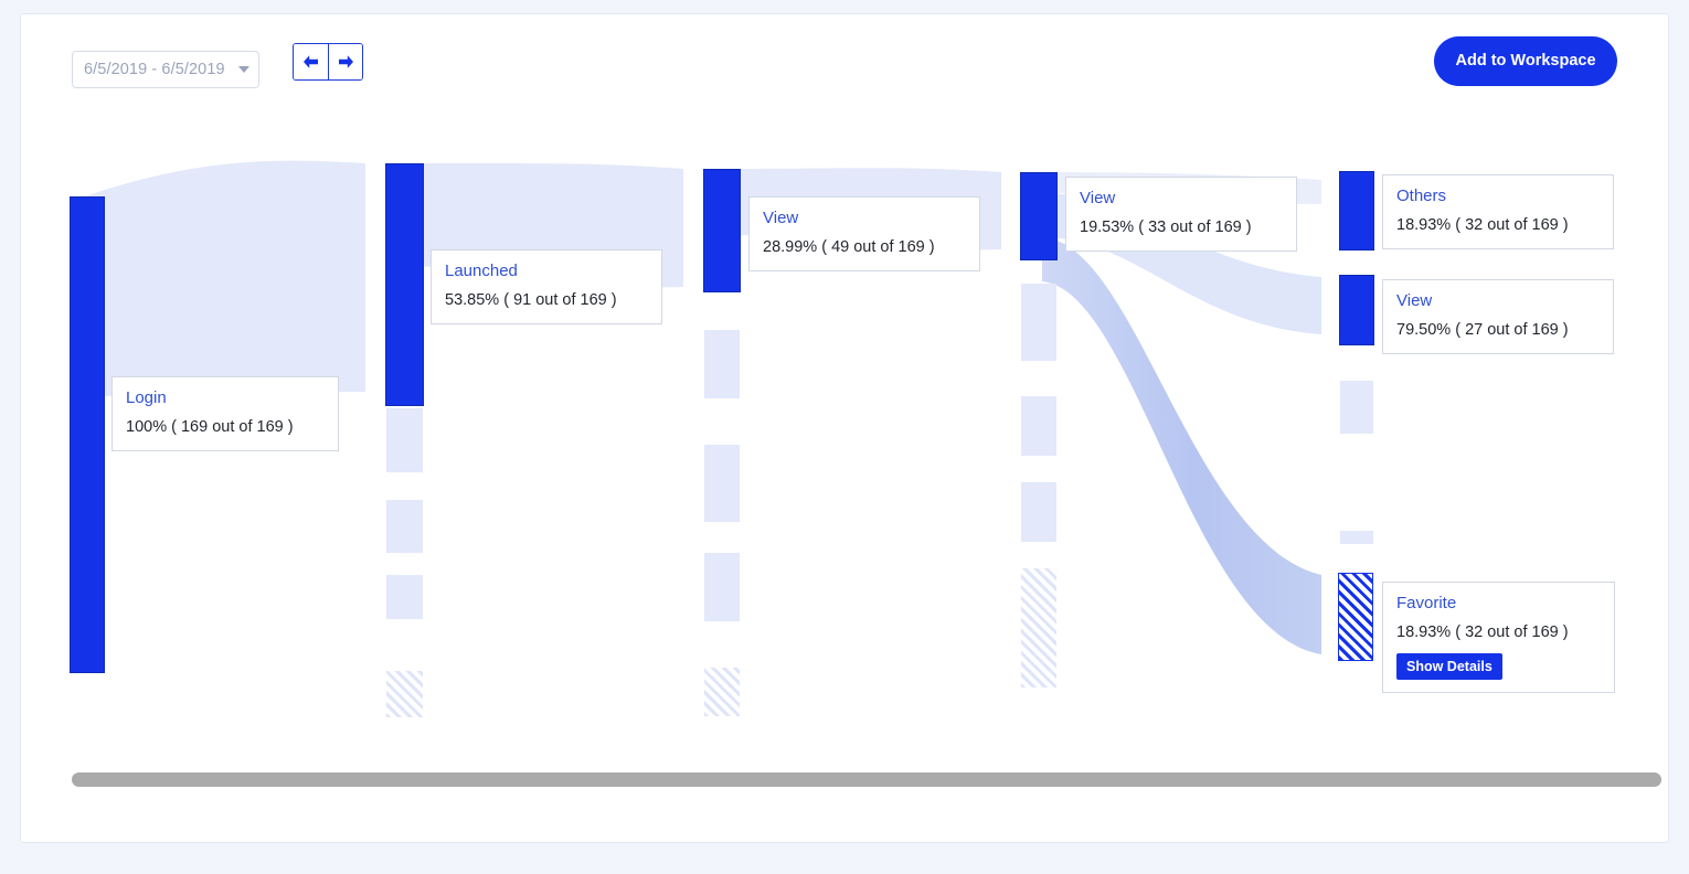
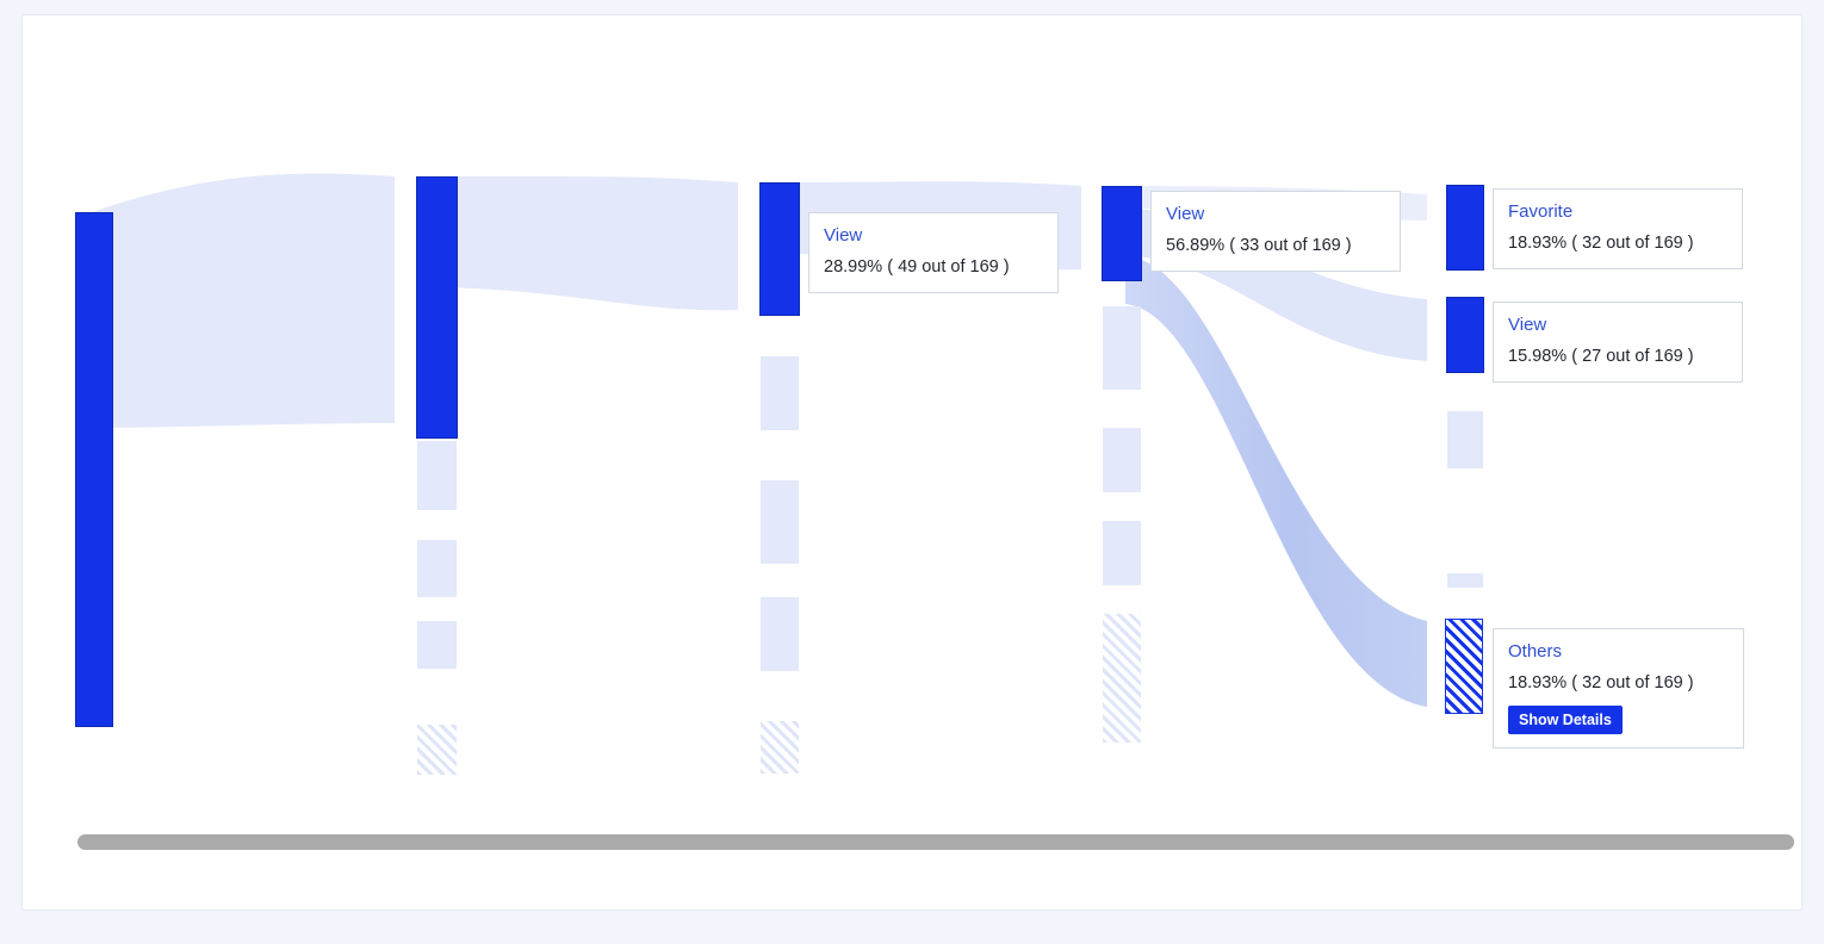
- 6/5/2019 - 6/5/2019
- Add to Workspace
- Login
- 100% ( 169 out of 169 )
- Launched
- 53.85% ( 91 out of 169 )
  View
  28.99% ( 49 out of 169 )
  View
- 19.53% ( 33 out of 169 )
+ 56.89% ( 33 out of 169 )
- Others
+ Favorite
  18.93% ( 32 out of 169 )
  View
- 79.50% ( 27 out of 169 )
+ 15.98% ( 27 out of 169 )
- Favorite
+ Others
  18.93% ( 32 out of 169 )
  Show Details
